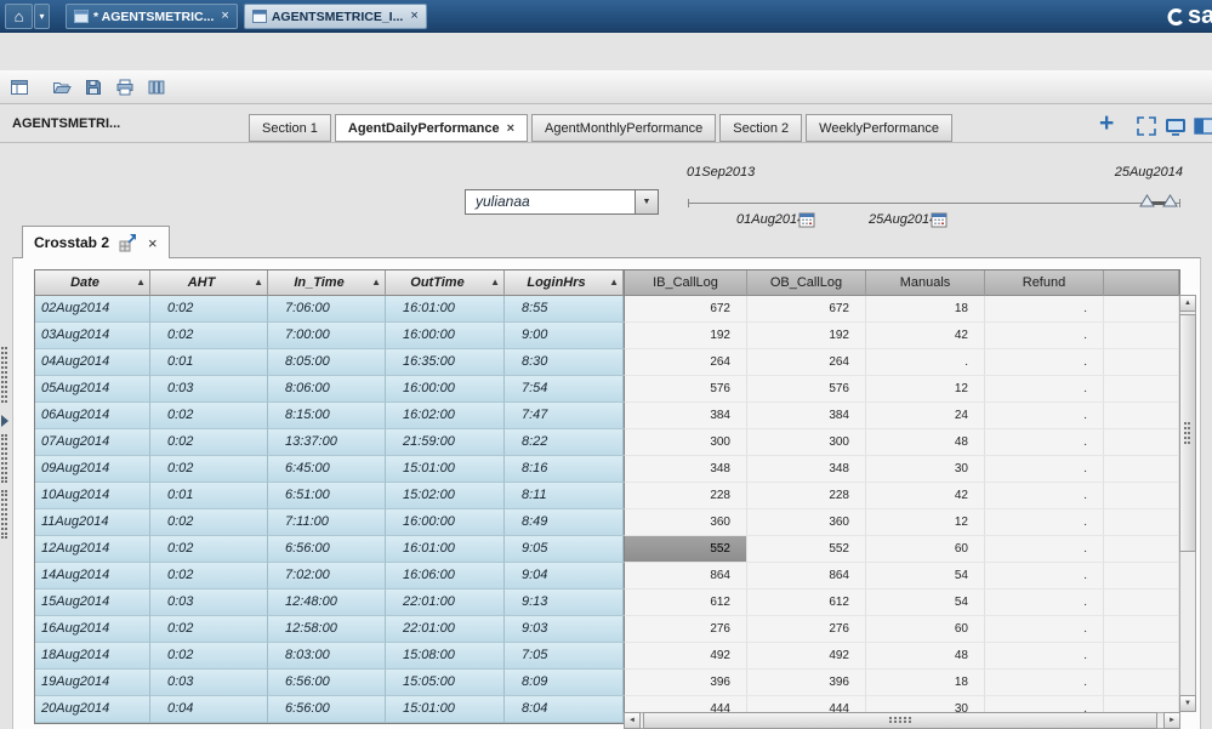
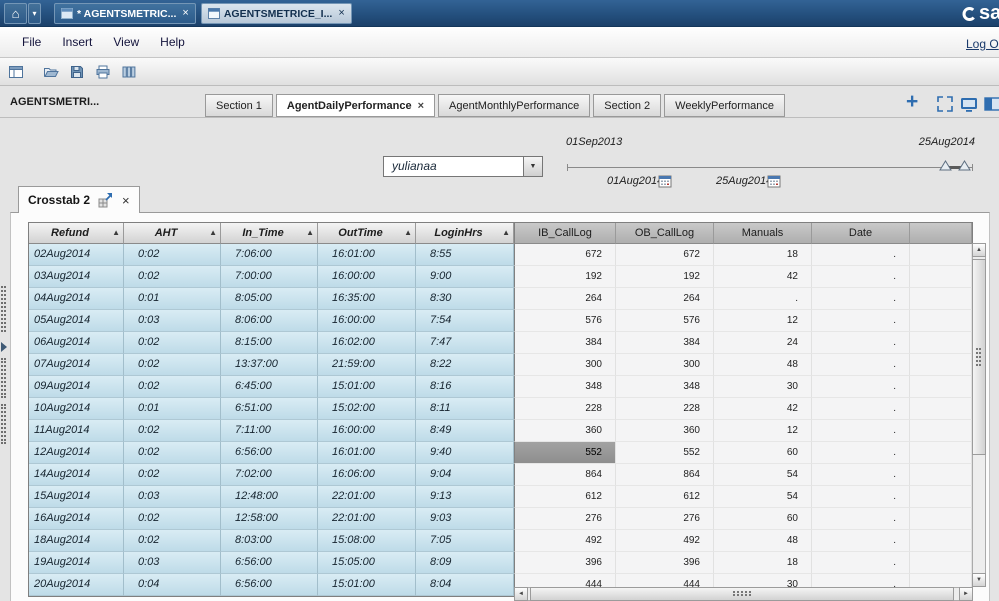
  ⌂
  ▾
  * AGENTSMETRIC...
  ×
  AGENTSMETRICE_I...
  ×
+ File
+ Insert
+ View
+ Help
+ Log O
  AGENTSMETRI...
  Section 1
  AgentDailyPerformance
  ×
  AgentMonthlyPerformance
  Section 2
  WeeklyPerformance
  +
  yulianaa
  01Sep2013
  25Aug2014
  01Aug201
  25Aug201
  Crosstab 2
  ×
- Date
+ Refund
  ▲
  AHT
  ▲
  In_Time
  ▲
  OutTime
  ▲
  LoginHrs
  ▲
  IB_CallLog
  OB_CallLog
  Manuals
- Refund
+ Date
  02Aug2014
  0:02
  7:06:00
  16:01:00
  8:55
  672
  672
  18
  .
  03Aug2014
  0:02
  7:00:00
  16:00:00
  9:00
  192
  192
  42
  .
  04Aug2014
  0:01
  8:05:00
  16:35:00
  8:30
  264
  264
  .
  .
  05Aug2014
  0:03
  8:06:00
  16:00:00
  7:54
  576
  576
  12
  .
  06Aug2014
  0:02
  8:15:00
  16:02:00
  7:47
  384
  384
  24
  .
  07Aug2014
  0:02
  13:37:00
  21:59:00
  8:22
  300
  300
  48
  .
  09Aug2014
  0:02
  6:45:00
  15:01:00
  8:16
  348
  348
  30
  .
  10Aug2014
  0:01
  6:51:00
  15:02:00
  8:11
  228
  228
  42
  .
  11Aug2014
  0:02
  7:11:00
  16:00:00
  8:49
  360
  360
  12
  .
  12Aug2014
  0:02
  6:56:00
  16:01:00
- 9:05
+ 9:40
  552
  552
  60
  .
  14Aug2014
  0:02
  7:02:00
  16:06:00
  9:04
  864
  864
  54
  .
  15Aug2014
  0:03
  12:48:00
  22:01:00
  9:13
  612
  612
  54
  .
  16Aug2014
  0:02
  12:58:00
  22:01:00
  9:03
  276
  276
  60
  .
  18Aug2014
  0:02
  8:03:00
  15:08:00
  7:05
  492
  492
  48
  .
  19Aug2014
  0:03
  6:56:00
  15:05:00
  8:09
  396
  396
  18
  .
  20Aug2014
  0:04
  6:56:00
  15:01:00
  8:04
  444
  444
  30
  .
